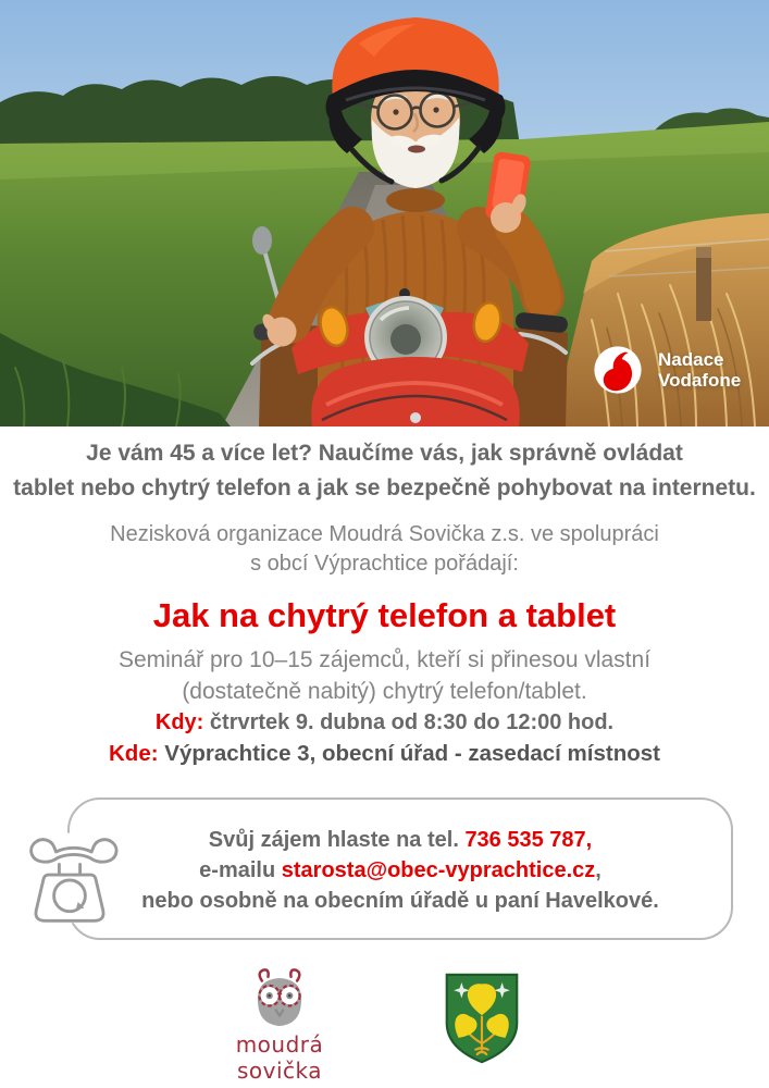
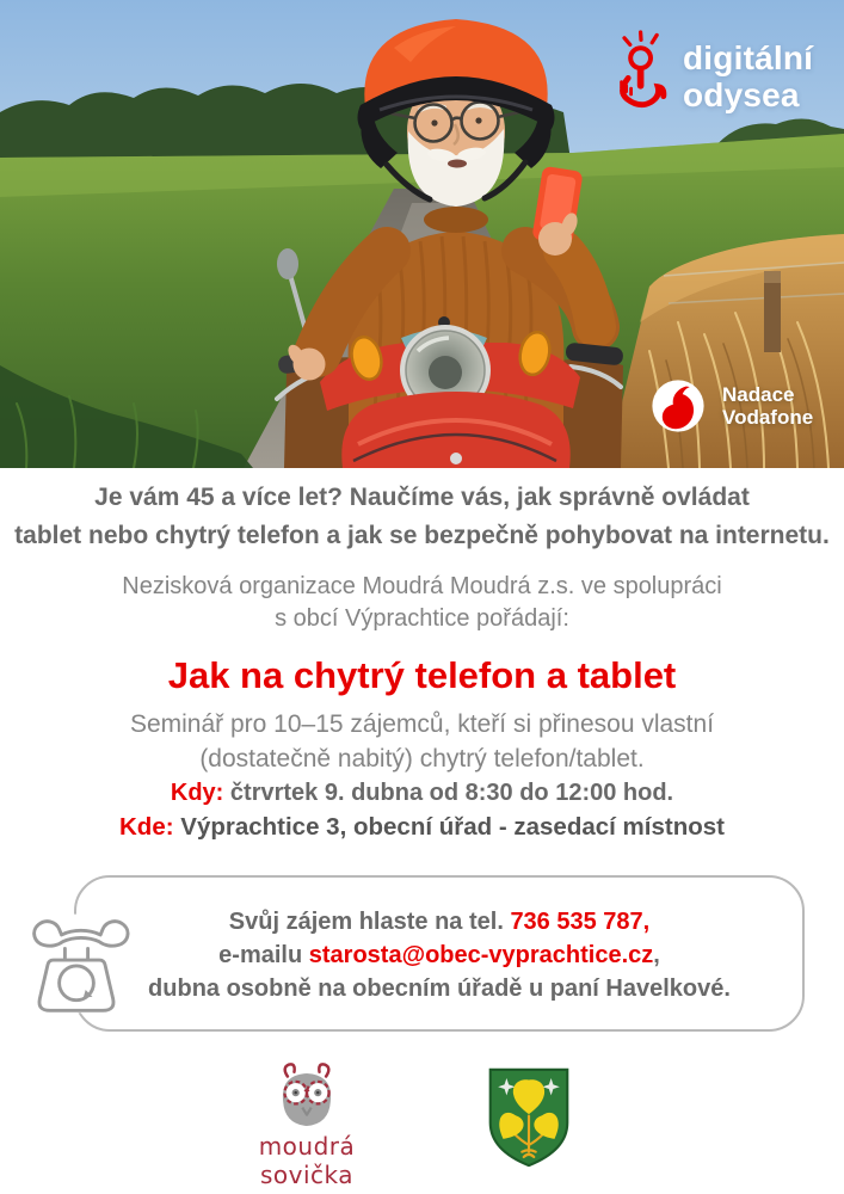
+ digitální
+ odysea
  Nadace
  Vodafone
  Je vám 45 a více let? Naučíme vás, jak správně ovládat
  tablet nebo chytrý telefon a jak se bezpečně pohybovat na internetu.
- Nezisková organizace Moudrá Sovička z.s. ve spolupráci
+ Nezisková organizace Moudrá Moudrá z.s. ve spolupráci
  s obcí Výprachtice pořádají:
  Jak na chytrý telefon a tablet
  Seminář pro 10–15 zájemců, kteří si přinesou vlastní
  (dostatečně nabitý) chytrý telefon/tablet.
  Kdy: čtrvrtek 9. dubna od 8:30 do 12:00 hod.
  Kde: Výprachtice 3, obecní úřad - zasedací místnost
  Svůj zájem hlaste na tel. 736 535 787,
  e-mailu starosta@obec-vyprachtice.cz,
- nebo osobně na obecním úřadě u paní Havelkové.
+ dubna osobně na obecním úřadě u paní Havelkové.
  moudrá
  sovička
